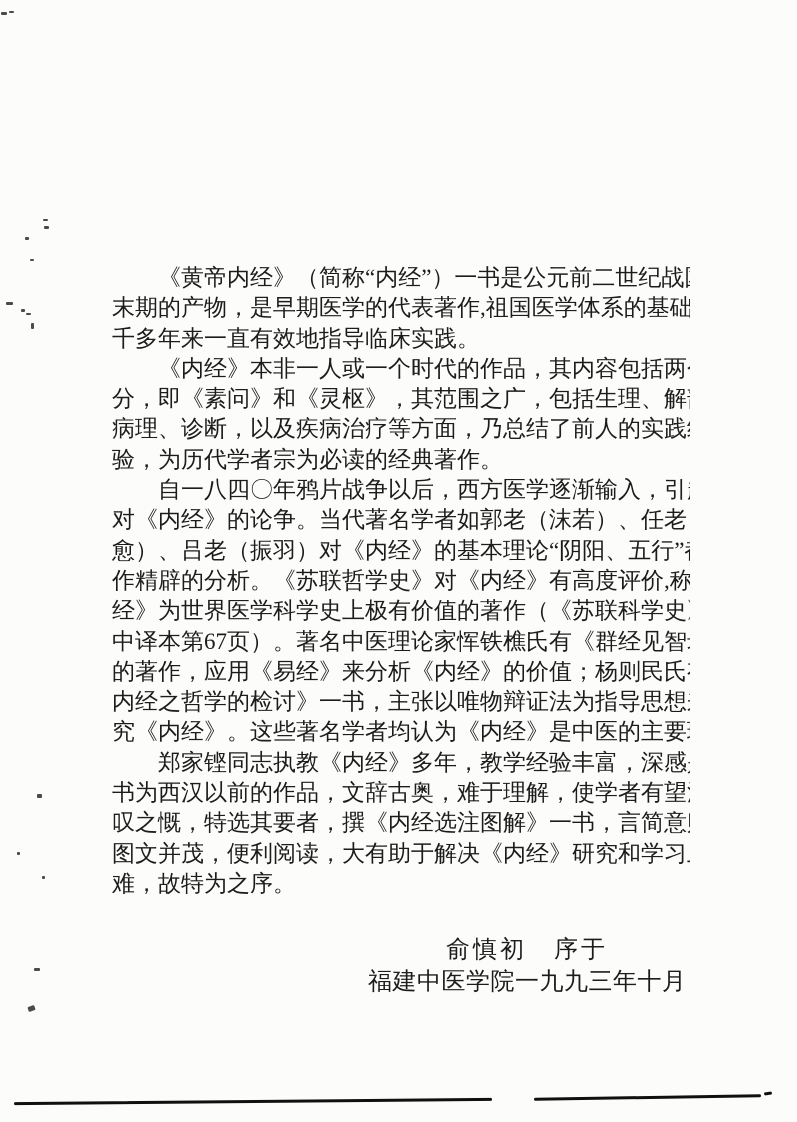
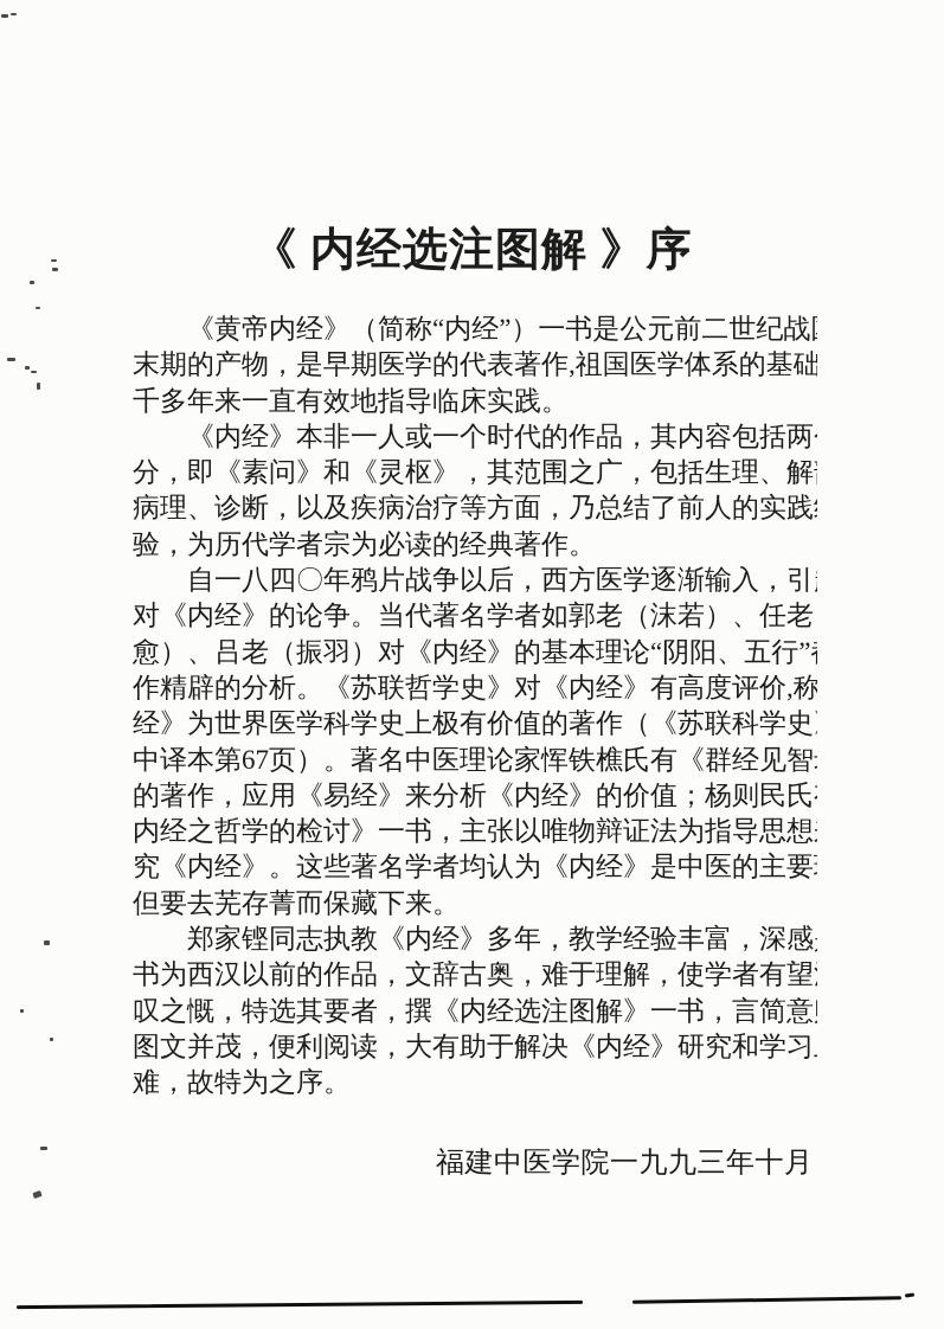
+ 《 内经选注图解 》序
  《黄帝内经》（简称“内经”）一书是公元前二世纪战
  末期的产物，是早期医学的代表著作,祖国医学体系的基础
  千多年来一直有效地指导临床实践。
  《内经》本非一人或一个时代的作品，其内容包括两
  分，即《素问》和《灵枢》，其范围之广，包括生理、解
  病理、诊断，以及疾病治疗等方面，乃总结了前人的实践
  验，为历代学者宗为必读的经典著作。
  自一八四〇年鸦片战争以后，西方医学逐渐输入，引
  对《内经》的论争。当代著名学者如郭老（沫若）、任老
  愈）、吕老（振羽）对《内经》的基本理论“阴阳、五行”
  作精辟的分析。《苏联哲学史》对《内经》有高度评价,称
  经》为世界医学科学史上极有价值的著作（《苏联科学史
  中译本第67页）。著名中医理论家恽铁樵氏有《群经见智
  的著作，应用《易经》来分析《内经》的价值；杨则民氏
  内经之哲学的检讨》一书，主张以唯物辩证法为指导思想
  究《内经》。这些著名学者均认为《内经》是中医的主要
+ 但要去芜存菁而保藏下来。
  郑家铿同志执教《内经》多年，教学经验丰富，深感
  书为西汉以前的作品，文辞古奥，难于理解，使学者有望
  叹之慨，特选其要者，撰《内经选注图解》一书，言简意
  图文并茂，便利阅读，大有助于解决《内经》研究和学习
  难，故特为之序。
- 俞慎初 序于
  福建中医学院一九九三年十月
